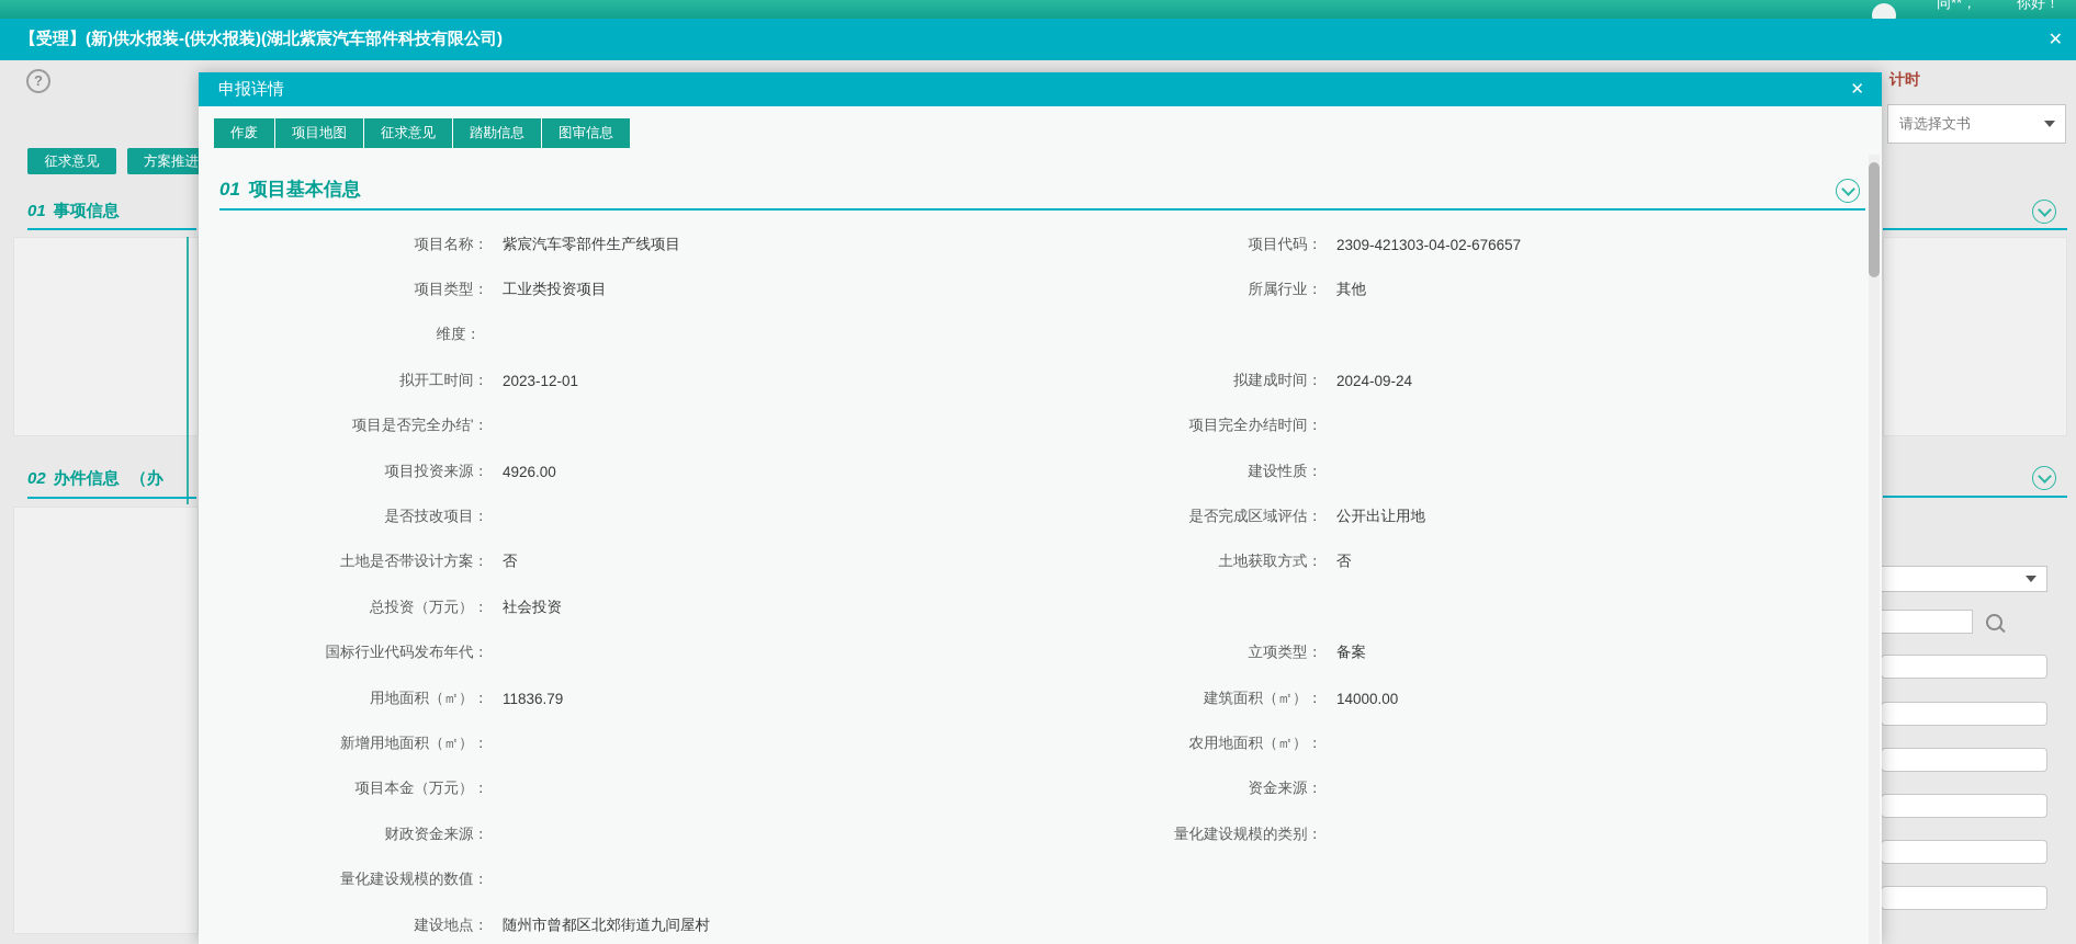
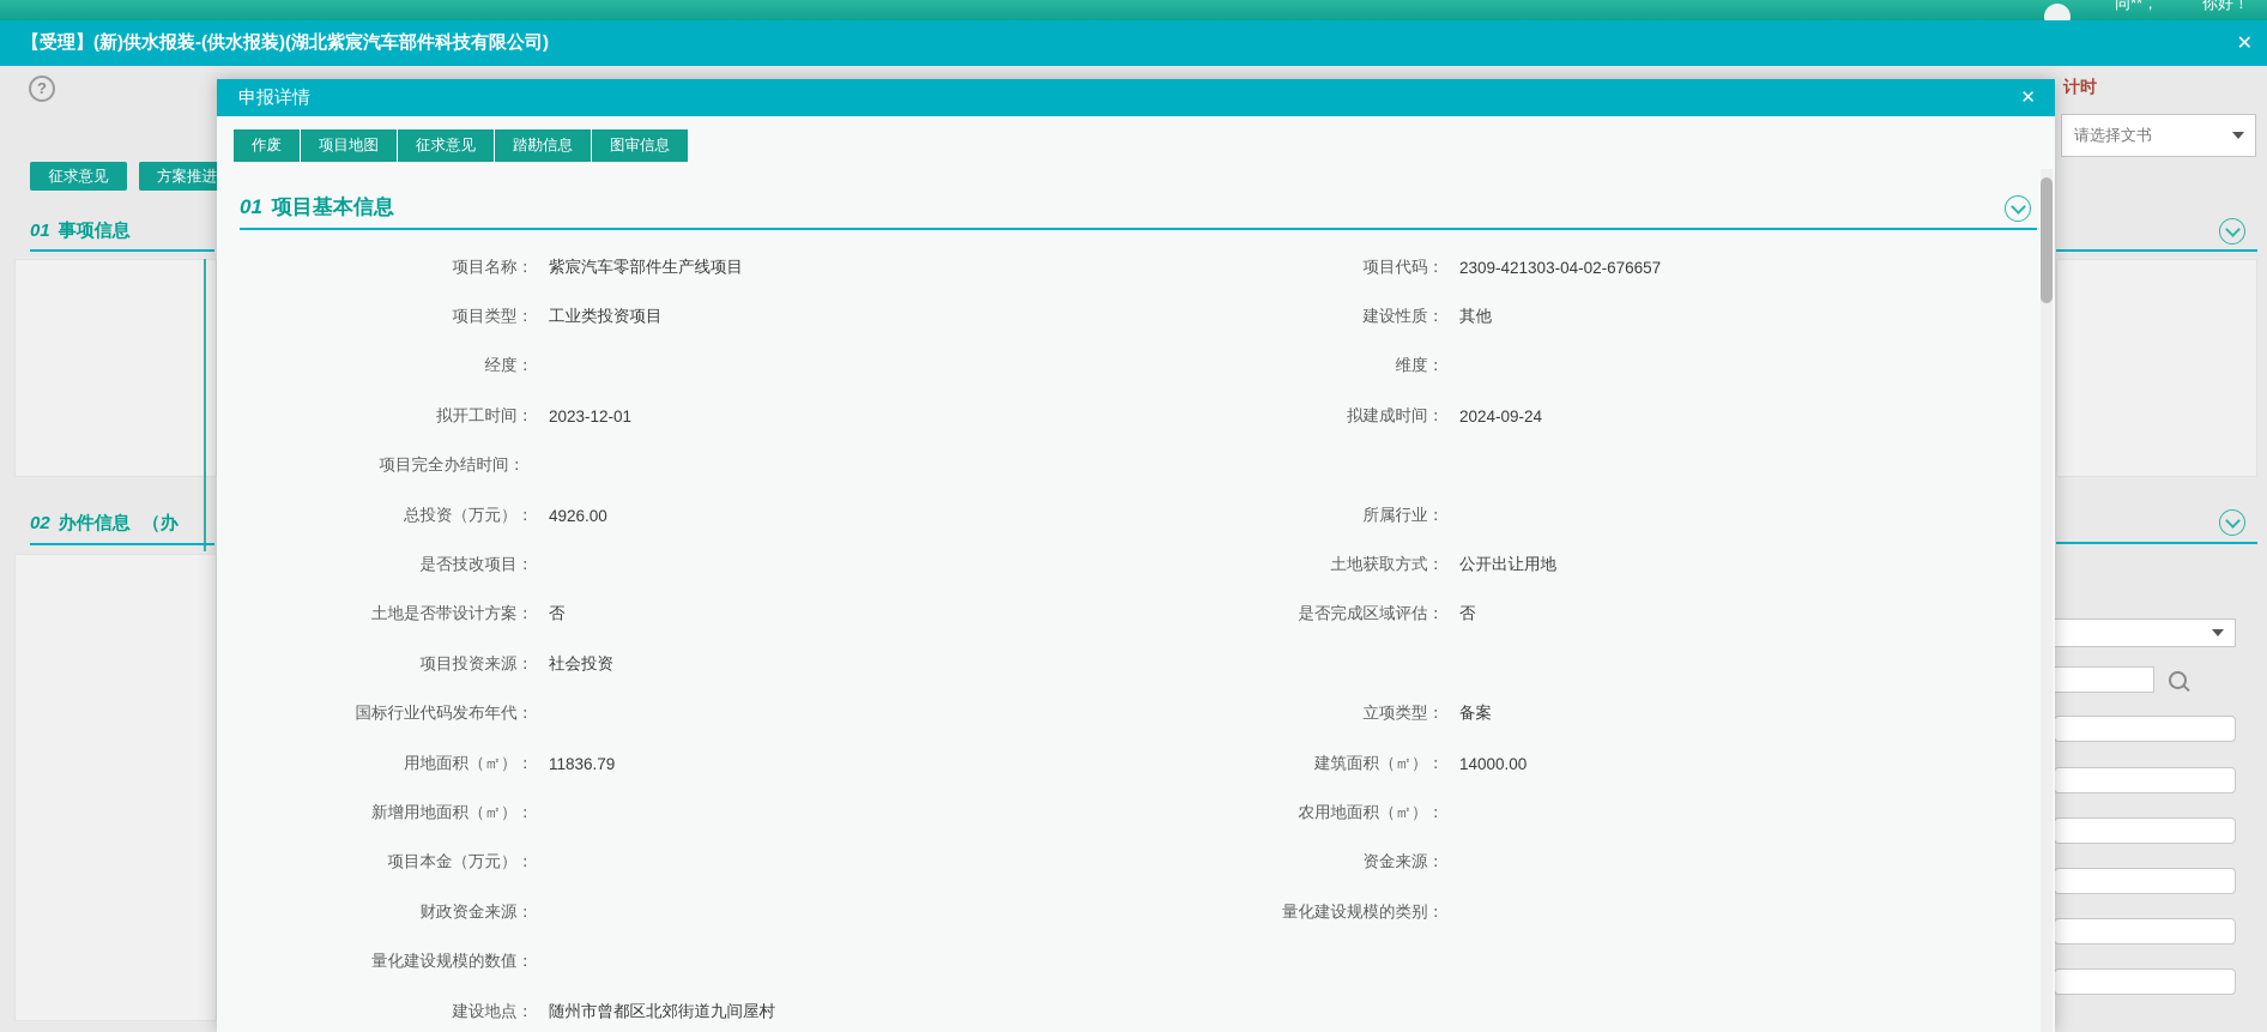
  同**，
  你好！
  【受理】(新)供水报装-(供水报装)(湖北紫宸汽车部件科技有限公司)
  ✕
  ?
  征求意见
  方案推进
  01 事项信息
  02 办件信息 （办
  计时
  请选择文书
  申报详情
  ✕
  作废
  项目地图
  征求意见
  踏勘信息
  图审信息
  01 项目基本信息
  项目名称：
  紫宸汽车零部件生产线项目
  项目代码：
  2309-421303-04-02-676657
  项目类型：
  工业类投资项目
- 所属行业：
+ 建设性质：
  其他
+ 经度：
  维度：
  拟开工时间：
  2023-12-01
  拟建成时间：
  2024-09-24
- 项目是否完全办结'：
  项目完全办结时间：
- 项目投资来源：
+ 总投资（万元）：
  4926.00
- 建设性质：
+ 所属行业：
  是否技改项目：
- 是否完成区域评估：
+ 土地获取方式：
  公开出让用地
  土地是否带设计方案：
  否
- 土地获取方式：
+ 是否完成区域评估：
  否
- 总投资（万元）：
+ 项目投资来源：
  社会投资
  国标行业代码发布年代：
  立项类型：
  备案
  用地面积（㎡）：
  11836.79
  建筑面积（㎡）：
  14000.00
  新增用地面积（㎡）：
  农用地面积（㎡）：
  项目本金（万元）：
  资金来源：
  财政资金来源：
  量化建设规模的类别：
  量化建设规模的数值：
  建设地点：
  随州市曾都区北郊街道九间屋村
